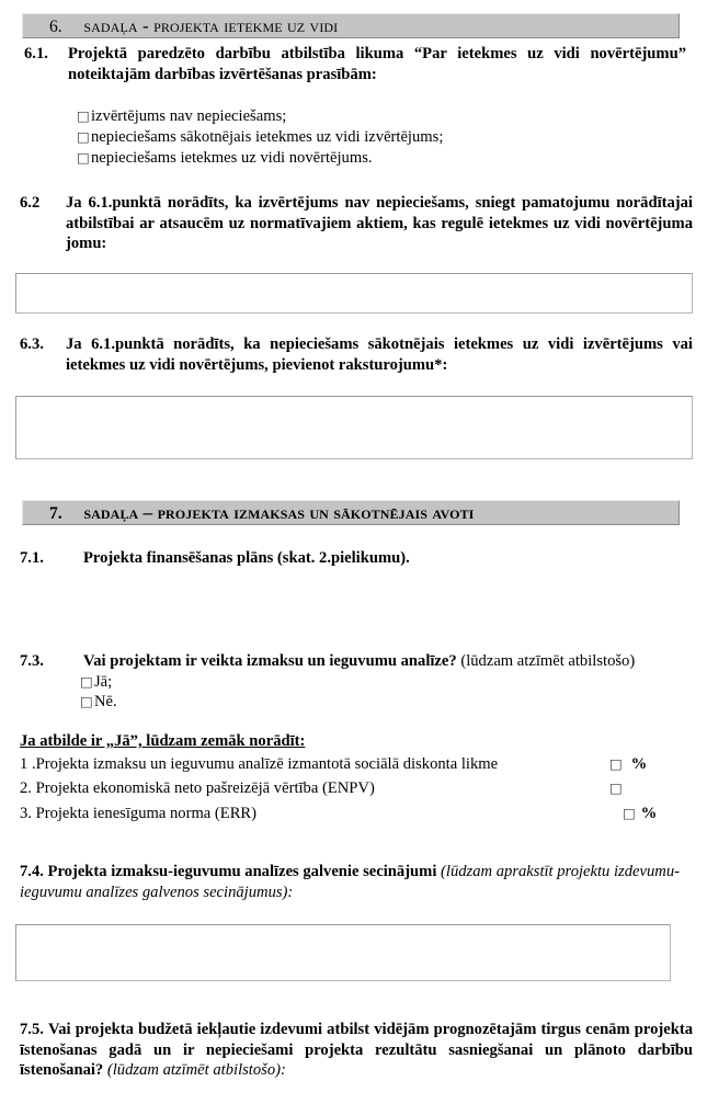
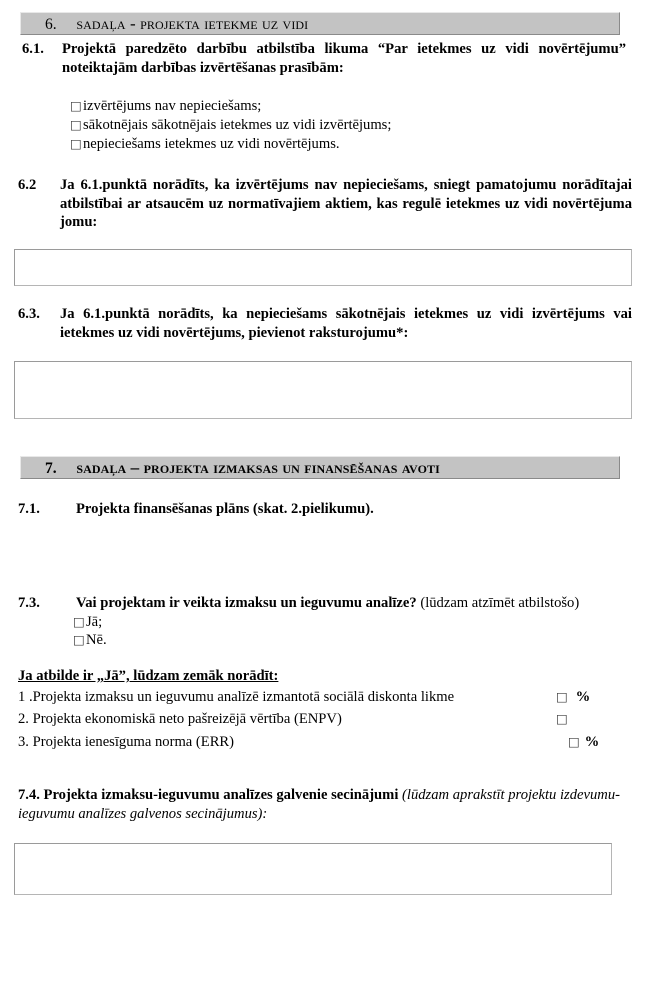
  6. sadaļa - projekta ietekme uz vidi
  6.1.
  Projektā paredzēto darbību atbilstība likuma “Par ietekmes uz vidi novērtējumu” noteiktajām darbības izvērtēšanas prasībām:
  □izvērtējums nav nepieciešams;
- □nepieciešams sākotnējais ietekmes uz vidi izvērtējums;
+ □sākotnējais sākotnējais ietekmes uz vidi izvērtējums;
  □nepieciešams ietekmes uz vidi novērtējums.
  6.2
  Ja 6.1.punktā norādīts, ka izvērtējums nav nepieciešams, sniegt pamatojumu norādītajai atbilstībai ar atsaucēm uz normatīvajiem aktiem, kas regulē ietekmes uz vidi novērtējuma jomu:
  6.3.
  Ja 6.1.punktā norādīts, ka nepieciešams sākotnējais ietekmes uz vidi izvērtējums vai ietekmes uz vidi novērtējums, pievienot raksturojumu*:
- 7. sadaļa – projekta izmaksas un sākotnējais avoti
+ 7. sadaļa – projekta izmaksas un finansēšanas avoti
  7.1.
  Projekta finansēšanas plāns (skat. 2.pielikumu).
  7.3. Vai projektam ir veikta izmaksu un ieguvumu analīze? (lūdzam atzīmēt atbilstošo)
  □Jā;
  □Nē.
  Ja atbilde ir „Jā”, lūdzam zemāk norādīt:
  1 .Projekta izmaksu un ieguvumu analīzē izmantotā sociālā diskonta likme
  □ %
  2. Projekta ekonomiskā neto pašreizējā vērtība (ENPV)
  □
  3. Projekta ienesīguma norma (ERR)
  □ %
  7.4. Projekta izmaksu-ieguvumu analīzes galvenie secinājumi (lūdzam aprakstīt projektu izdevumu-ieguvumu analīzes galvenos secinājumus):
- 7.5. Vai projekta budžetā iekļautie izdevumi atbilst vidējām prognozētajām tirgus cenām projekta īstenošanas gadā un ir nepieciešami projekta rezultātu sasniegšanai un plānoto darbību īstenošanai? (lūdzam atzīmēt atbilstošo):
